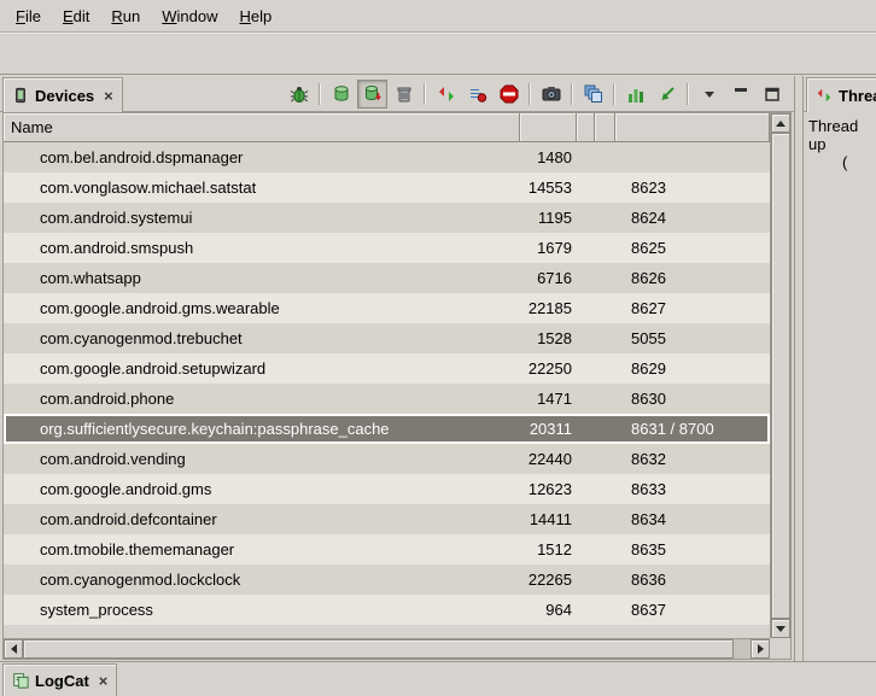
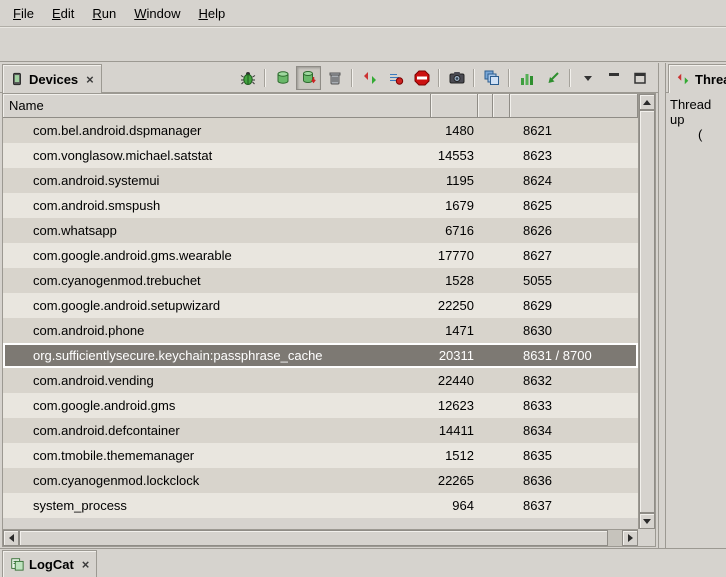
  File
  Edit
  Run
  Window
  Help
  Devices
  ×
  Name
  com.bel.android.dspmanager
  1480
+ 8621
  com.vonglasow.michael.satstat
  14553
  8623
  com.android.systemui
  1195
  8624
  com.android.smspush
  1679
  8625
  com.whatsapp
  6716
  8626
  com.google.android.gms.wearable
- 22185
+ 17770
  8627
  com.cyanogenmod.trebuchet
  1528
  5055
  com.google.android.setupwizard
  22250
  8629
  com.android.phone
  1471
  8630
  org.sufficientlysecure.keychain:passphrase_cache
  20311
  8631 / 8700
  com.android.vending
  22440
  8632
  com.google.android.gms
  12623
  8633
  com.android.defcontainer
  14411
  8634
  com.tmobile.thememanager
  1512
  8635
  com.cyanogenmod.lockclock
  22265
  8636
  system_process
  964
  8637
  Thread up
  (
  LogCat
  ×
